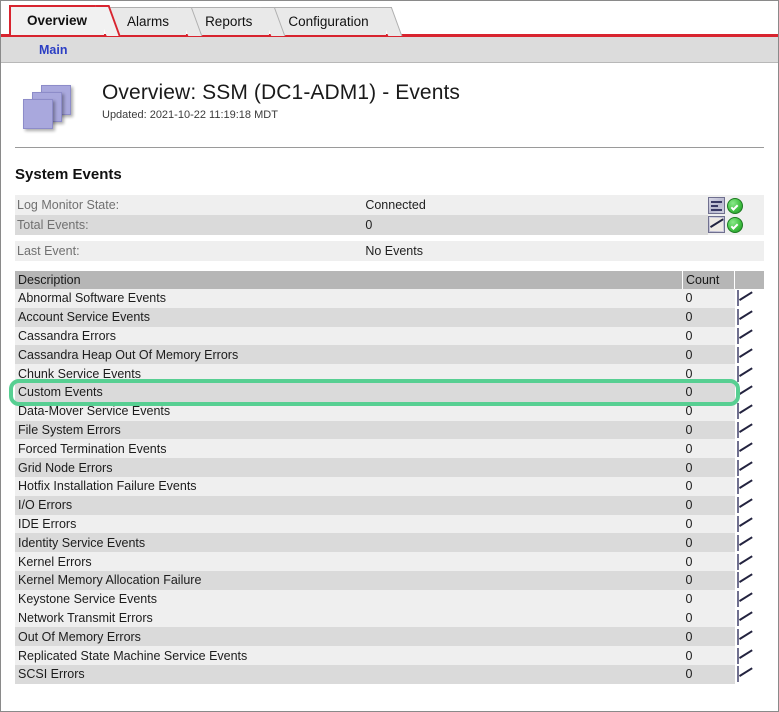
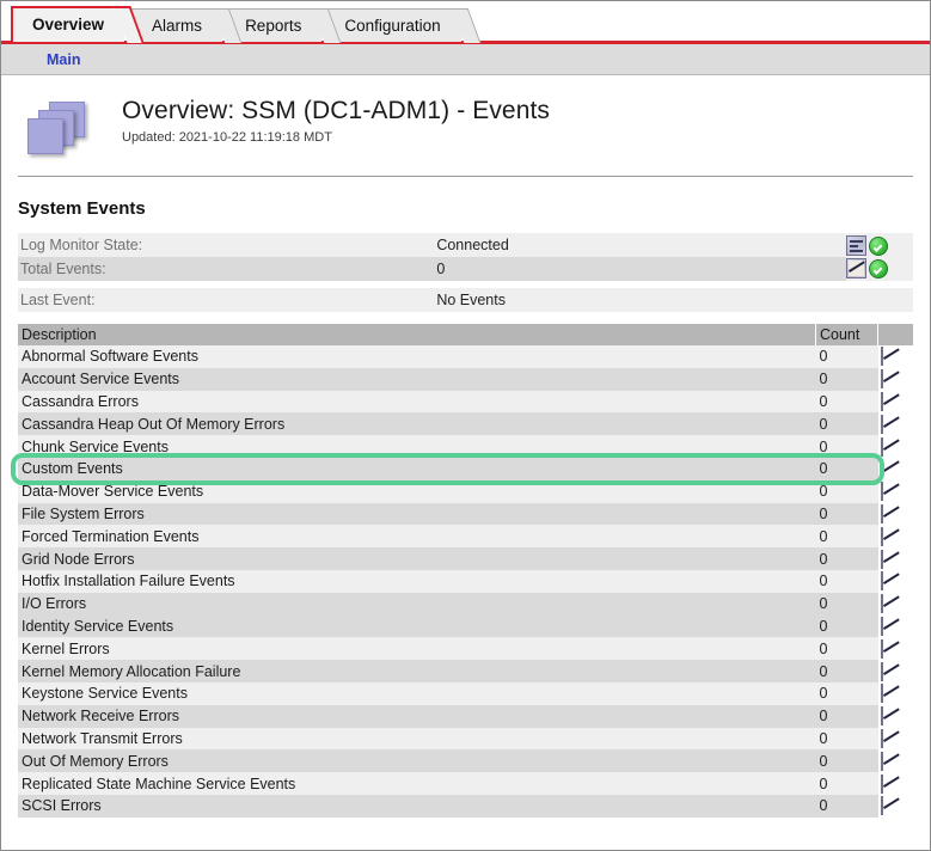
  Overview
  Alarms
  Reports
  Configuration
  Main
  Overview: SSM (DC1-ADM1) - Events
  Updated: 2021-10-22 11:19:18 MDT
  System Events
  Log Monitor State:	Connected
  Total Events:	0
  Last Event:	No Events
  Description	Count
  Abnormal Software Events	0
  Account Service Events	0
  Cassandra Errors	0
  Cassandra Heap Out Of Memory Errors	0
  Chunk Service Events	0
  Custom Events	0
  Data-Mover Service Events	0
  File System Errors	0
  Forced Termination Events	0
  Grid Node Errors	0
  Hotfix Installation Failure Events	0
  I/O Errors	0
- IDE Errors	0
  Identity Service Events	0
  Kernel Errors	0
  Kernel Memory Allocation Failure	0
  Keystone Service Events	0
+ Network Receive Errors	0
  Network Transmit Errors	0
  Out Of Memory Errors	0
  Replicated State Machine Service Events	0
  SCSI Errors	0
